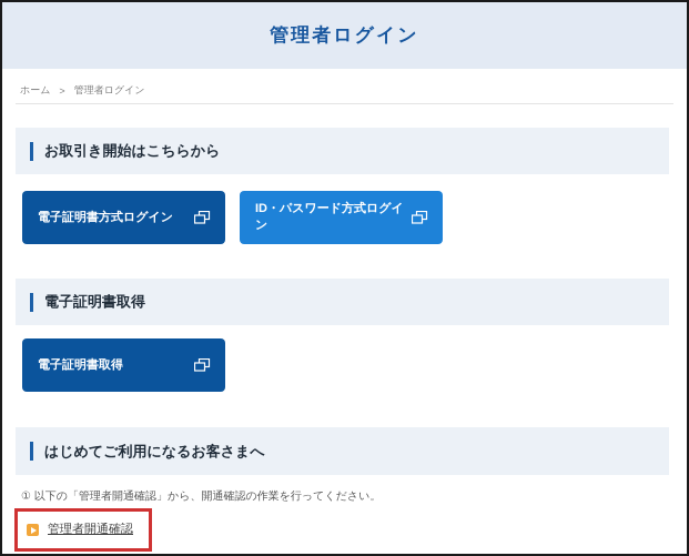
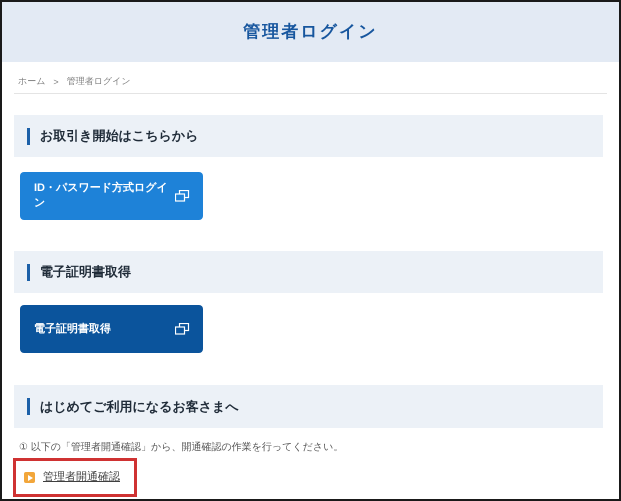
  管理者ログイン
  ホーム
  >
  管理者ログイン
  お取引き開始はこちらから
- 電子証明書方式ログイン
  ID・パスワード方式ログイン
  電子証明書取得
  電子証明書取得
  はじめてご利用になるお客さまへ
  ① 以下の「管理者開通確認」から、開通確認の作業を行ってください。
  管理者開通確認
